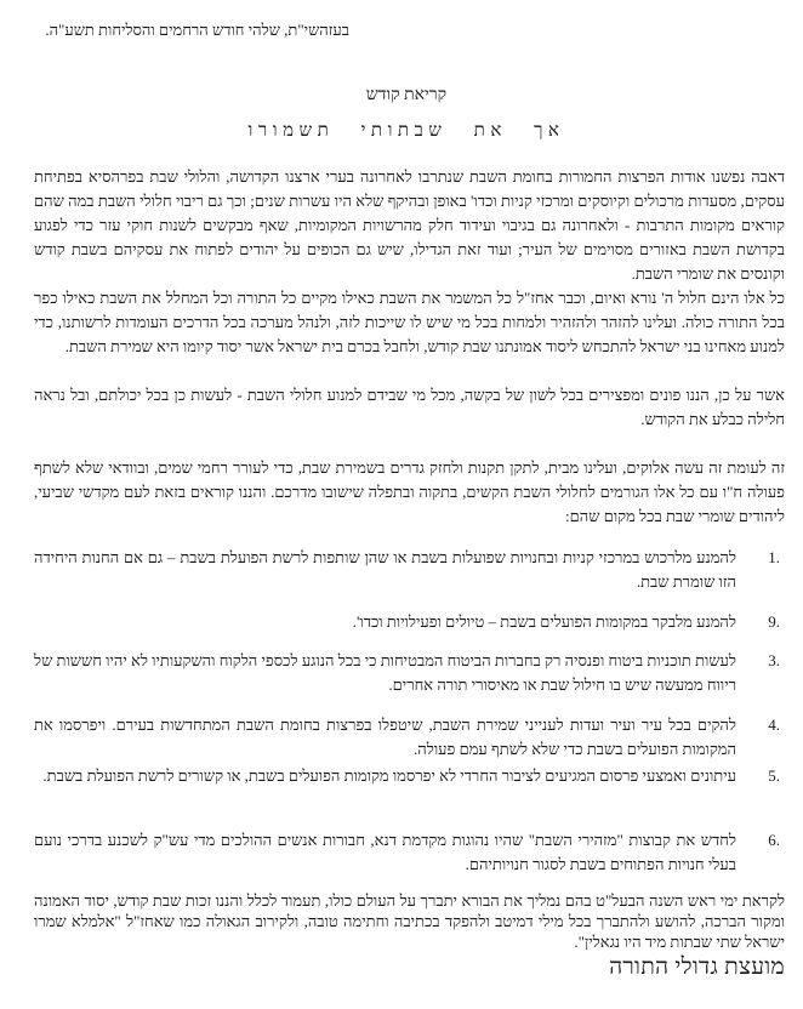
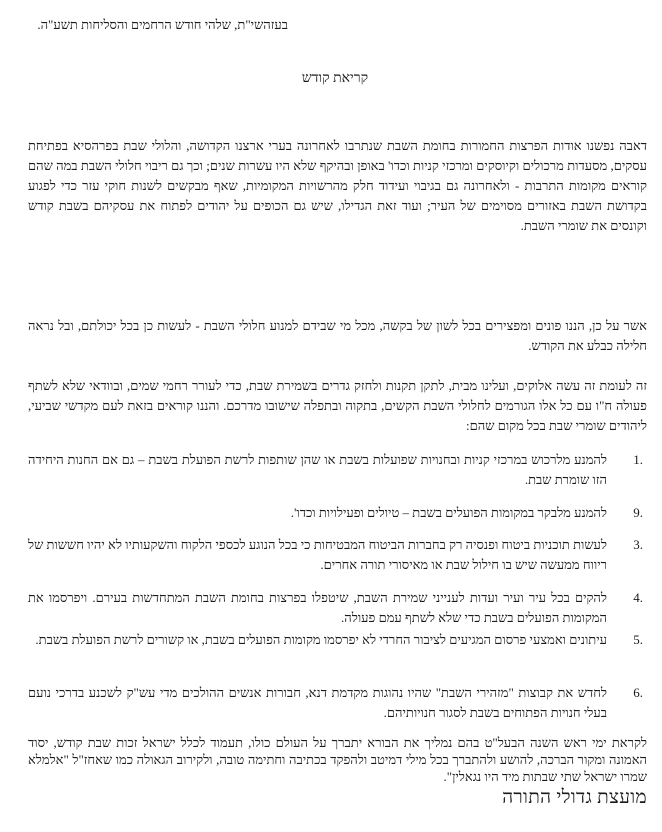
  בעזהשי"ת, שלהי חודש הרחמים והסליחות תשע"ה.
  קריאת קודש
- אך את שבתותי תשמורו
  דאבה נפשנו אודות הפרצות החמורות בחומת השבת שנתרבו לאחרונה בערי ארצנו הקדושה, והלולי שבת בפרהסיא בפתיחת עסקים, מסעדות מרכולים וקיוסקים ומרכזי קניות וכדו' באופן ובהיקף שלא היו עשרות שנים; וכך גם ריבוי חלולי השבת במה שהם קוראים מקומות התרבות - ולאחרונה גם בגיבוי ועידוד חלק מהרשויות המקומיות, שאף מבקשים לשנות חוקי עזר כדי לפגוע בקדושת השבת באזורים מסוימים של העיר; ועוד זאת הגדילו, שיש גם הכופים על יהודים לפתוח את עסקיהם בשבת קודש וקונסים את שומרי השבת.
- כל אלו הינם חלול ה' נורא ואיום, וכבר אחז"ל כל המשמר את השבת כאילו מקיים כל התורה וכל המחלל את השבת כאילו כפר בכל התורה כולה. ועלינו להזהר ולהזהיר ולמחות בכל מי שיש לו שייכות לזה, ולנהל מערכה בכל הדרכים העומדות לרשותנו, כדי למנוע מאחינו בני ישראל להתכחש ליסוד אמונתנו שבת קודש, ולחבל בכרם בית ישראל אשר יסוד קיומו היא שמירת השבת.
  אשר על כן, הננו פונים ומפצירים בכל לשון של בקשה, מכל מי שבידם למנוע חלולי השבת - לעשות כן בכל יכולתם, ובל נראה חלילה כבלע את הקודש.
  זה לעומת זה עשה אלוקים, ועלינו מבית, לתקן תקנות ולחזק גדרים בשמירת שבת, כדי לעורר רחמי שמים, ובוודאי שלא לשתף פעולה ח"ו עם כל אלו הגורמים לחלולי השבת הקשים, בתקוה ובתפלה שישובו מדרכם. והננו קוראים בזאת לעם מקדשי שביעי, ליהודים שומרי שבת בכל מקום שהם:
  1.
  להמנע מלרכוש במרכזי קניות ובחנויות שפועלות בשבת או שהן שותפות לרשת הפועלת בשבת – גם אם החנות היחידה הזו שומרת שבת.
  9.
  להמנע מלבקר במקומות הפועלים בשבת – טיולים ופעילויות וכדו'.
  3.
  לעשות תוכניות ביטוח ופנסיה רק בחברות הביטוח המבטיחות כי בכל הנוגע לכספי הלקוח והשקעותיו לא יהיו חששות של ריווח ממעשה שיש בו חילול שבת או מאיסורי תורה אחרים.
  4.
  להקים בכל עיר ועיר ועדות לענייני שמירת השבת, שיטפלו בפרצות בחומת השבת המתחדשות בעירם. ויפרסמו את המקומות הפועלים בשבת כדי שלא לשתף עמם פעולה.
  5.
  עיתונים ואמצעי פרסום המגיעים לציבור החרדי לא יפרסמו מקומות הפועלים בשבת, או קשורים לרשת הפועלת בשבת.
  6.
  לחדש את קבוצות "מזהירי השבת" שהיו נהוגות מקדמת דנא, חבורות אנשים ההולכים מדי עש"ק לשכנע בדרכי נועם בעלי חנויות הפתוחים בשבת לסגור חנויותיהם.
- לקראת ימי ראש השנה הבעל"ט בהם נמליך את הבורא יתברך על העולם כולו, תעמוד לכלל והננו זכות שבת קודש, יסוד האמונה ומקור הברכה, להושע ולהתברך בכל מילי דמיטב ולהפקד בכתיבה וחתימה טובה, ולקירוב הגאולה כמו שאחז"ל "אלמלא שמרו ישראל שתי שבתות מיד היו נגאלין".
+ לקראת ימי ראש השנה הבעל"ט בהם נמליך את הבורא יתברך על העולם כולו, תעמוד לכלל ישראל זכות שבת קודש, יסוד האמונה ומקור הברכה, להושע ולהתברך בכל מילי דמיטב ולהפקד בכתיבה וחתימה טובה, ולקירוב הגאולה כמו שאחז"ל "אלמלא שמרו ישראל שתי שבתות מיד היו נגאלין".
  מועצת גדולי התורה
